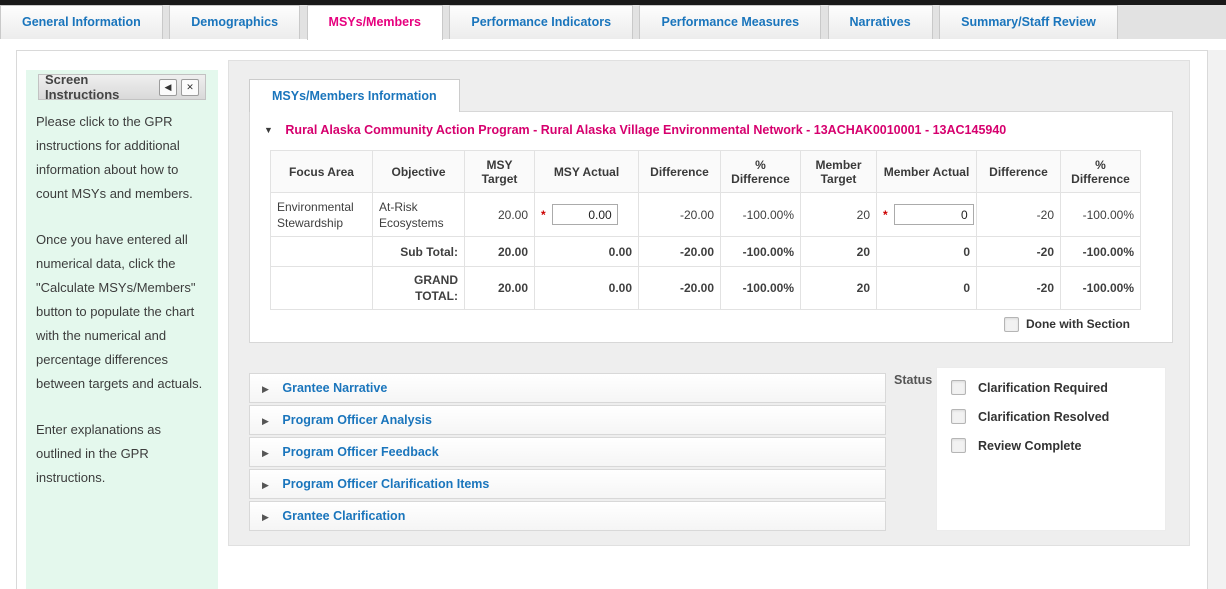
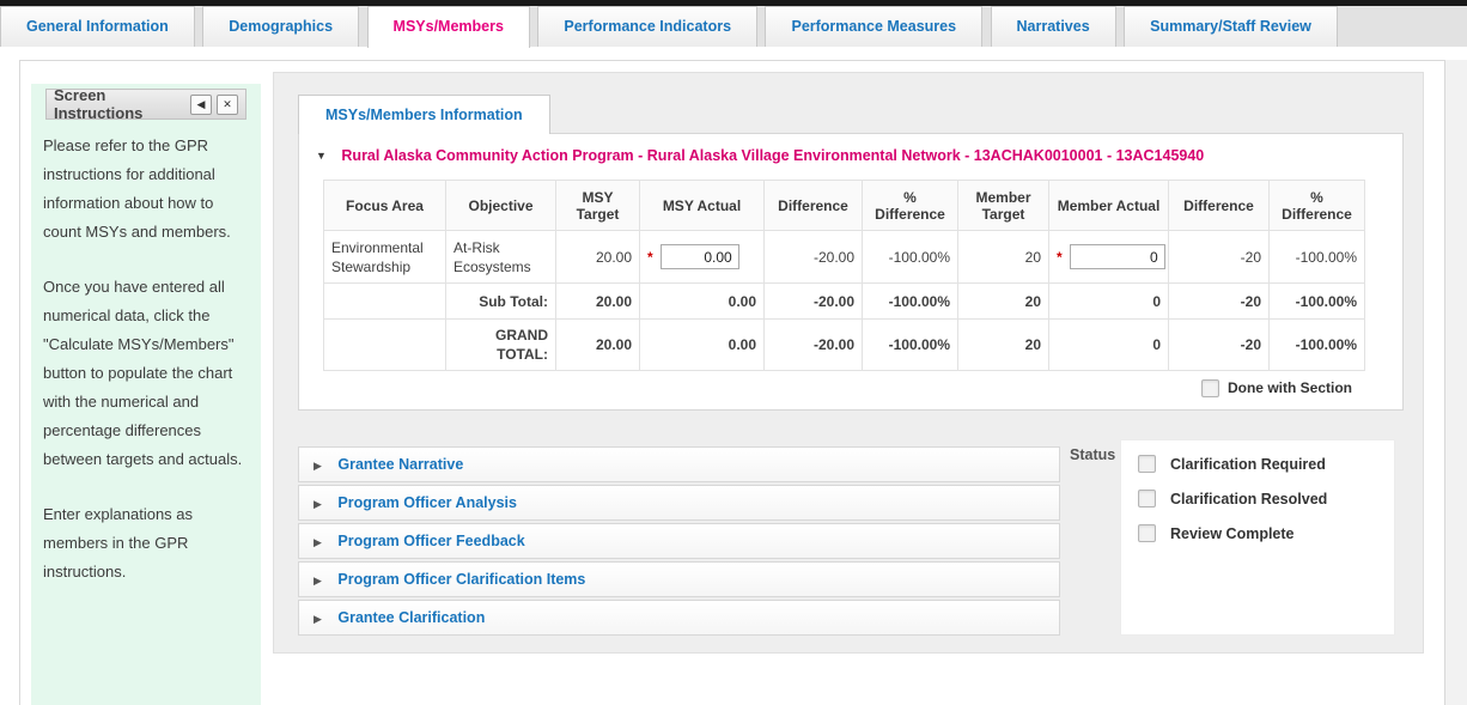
  General Information Demographics MSYs/Members Performance Indicators Performance Measures Narratives Summary/Staff Review
  Screen Instructions
  ◀
  ✕
- Please click to the GPR instructions for additional information about how to count MSYs and members.
+ Please refer to the GPR instructions for additional information about how to count MSYs and members.
  Once you have entered all numerical data, click the "Calculate MSYs/Members" button to populate the chart with the numerical and percentage differences between targets and actuals.
- Enter explanations as outlined in the GPR instructions.
+ Enter explanations as members in the GPR instructions.
  MSYs/Members Information
  ▼ Rural Alaska Community Action Program - Rural Alaska Village Environmental Network - 13ACHAK0010001 - 13AC145940
  Focus Area	Objective	MSY Target	MSY Actual	Difference	% Difference	Member Target	Member Actual	Difference	% Difference
  Environmental Stewardship	At-Risk Ecosystems	20.00	* 0.00	-20.00	-100.00%	20	* 0	-20	-100.00%
  	Sub Total:	20.00	0.00	-20.00	-100.00%	20	0	-20	-100.00%
  	GRAND TOTAL:	20.00	0.00	-20.00	-100.00%	20	0	-20	-100.00%
  Done with Section
  ▶ Grantee Narrative
  ▶ Program Officer Analysis
  ▶ Program Officer Feedback
  ▶ Program Officer Clarification Items
  ▶ Grantee Clarification
  Status
  Clarification Required
  Clarification Resolved
  Review Complete
